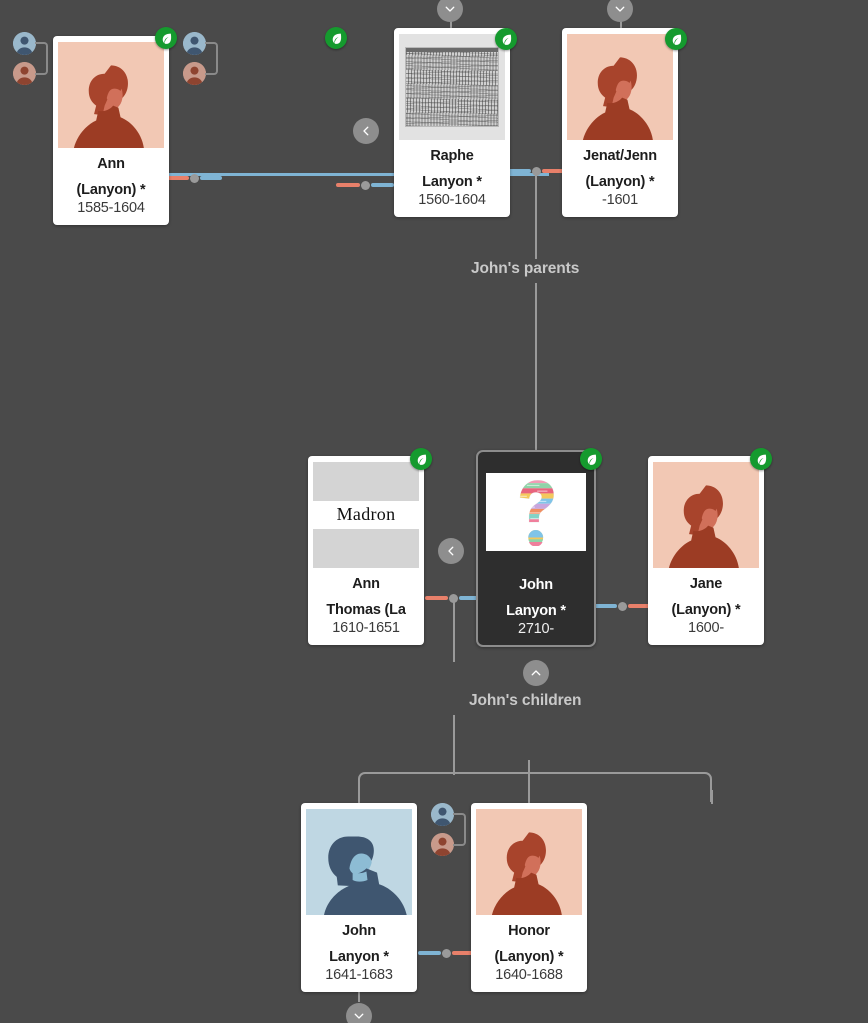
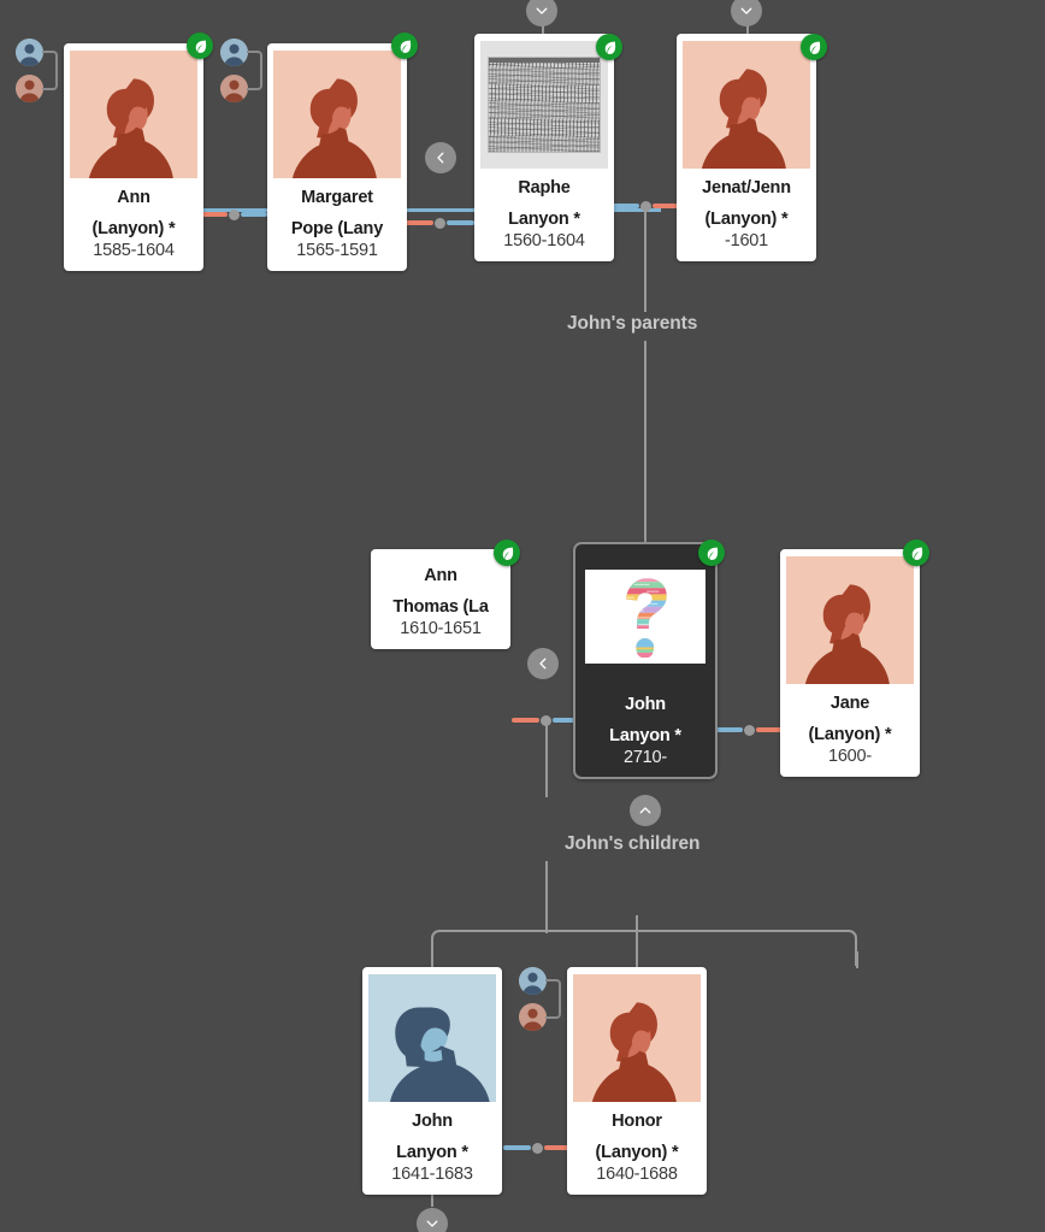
  Ann
  (Lanyon) *
  1585-1604
+ Margaret
+ Pope (Lany
+ 1565-1591
  Raphe
  Lanyon *
  1560-1604
  Jenat/Jenn
  (Lanyon) *
  -1601
  John's parents
- Madron
  Ann
  Thomas (La
  1610-1651
  John
  Lanyon *
  2710-
  Jane
  (Lanyon) *
  1600-
  John's children
  John
  Lanyon *
  1641-1683
  Honor
  (Lanyon) *
  1640-1688
